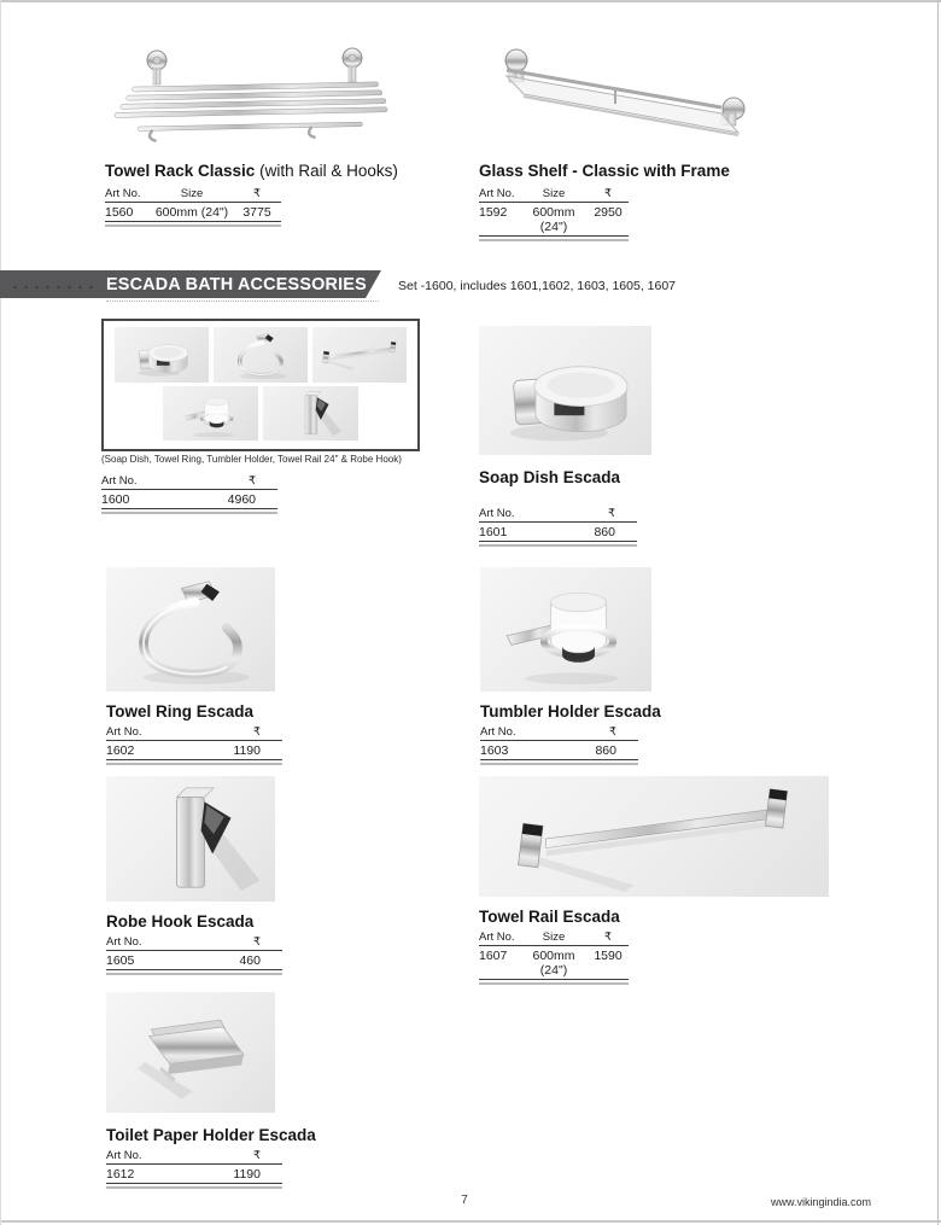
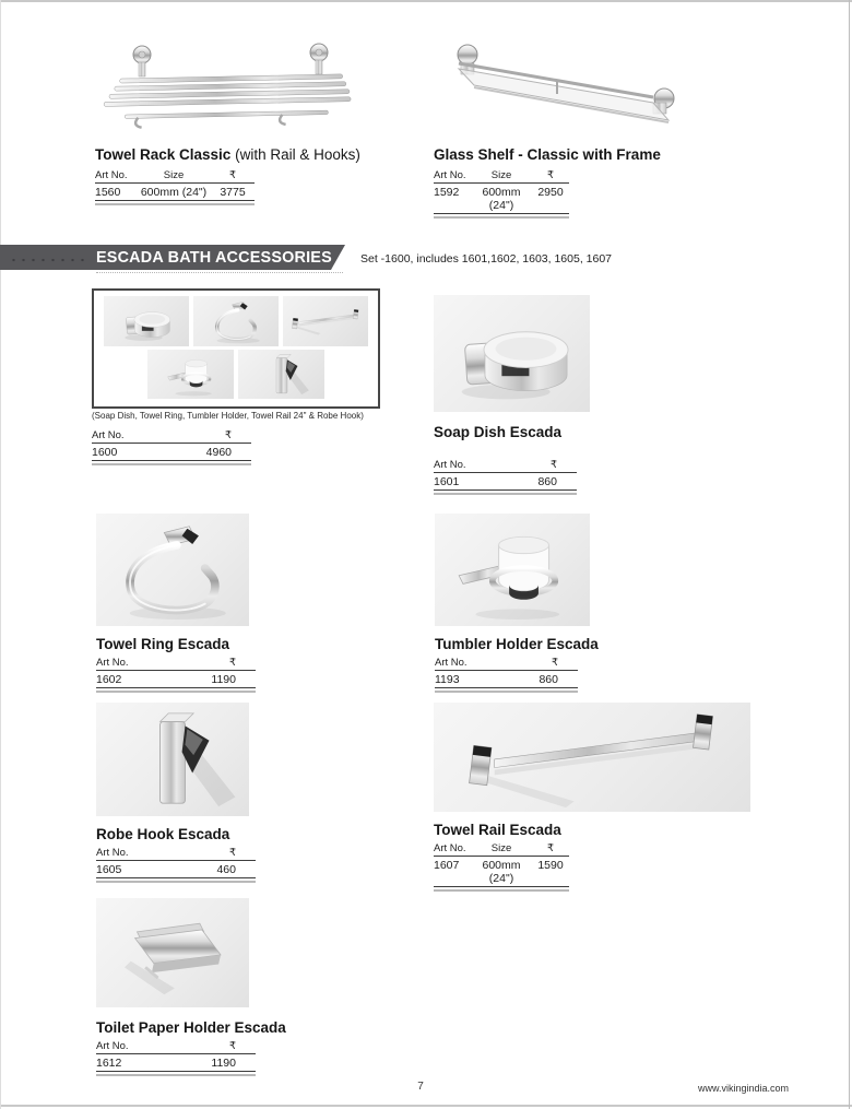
  Towel Rack Classic (with Rail & Hooks)
  Art No.
  Size
  ₹
  1560
  600mm (24")
  3775
  Glass Shelf - Classic with Frame
  Art No.
  Size
  ₹
  1592
  600mm (24")
  2950
  ESCADA BATH ACCESSORIES
  Set -1600, includes 1601,1602, 1603, 1605, 1607
  (Soap Dish, Towel Ring, Tumbler Holder, Towel Rail 24" & Robe Hook)
  Art No.
  ₹
  1600
  4960
  Soap Dish Escada
  Art No.
  ₹
  1601
  860
  Towel Ring Escada
  Art No.
  ₹
  1602
  1190
  Tumbler Holder Escada
  Art No.
  ₹
- 1603
+ 1193
  860
  Robe Hook Escada
  Art No.
  ₹
  1605
  460
  Towel Rail Escada
  Art No.
  Size
  ₹
  1607
  600mm (24")
  1590
  Toilet Paper Holder Escada
  Art No.
  ₹
  1612
  1190
  7
  www.vikingindia.com
